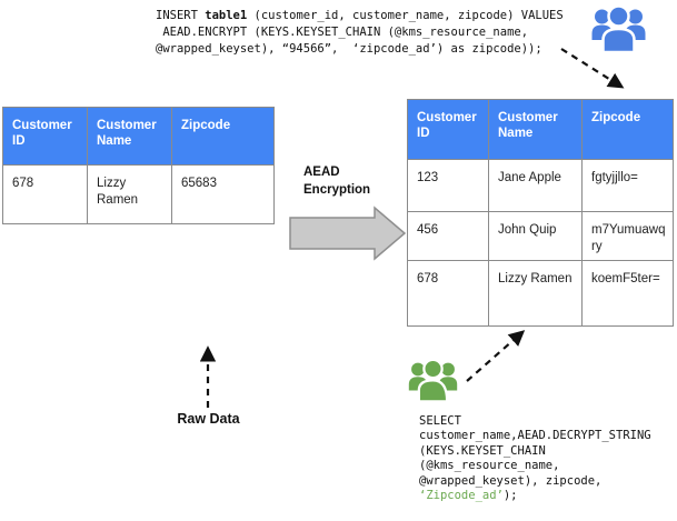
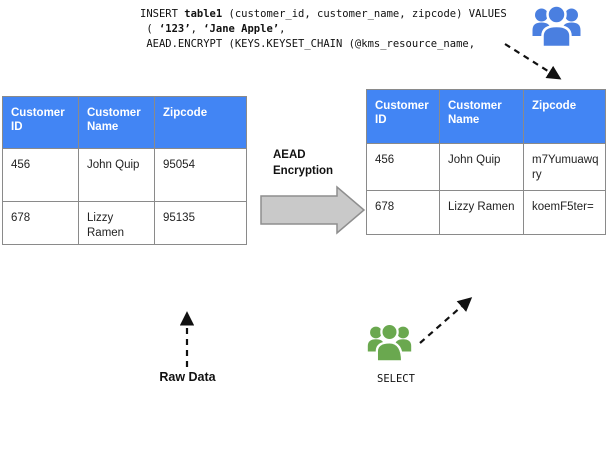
  INSERT table1 (customer_id, customer_name, zipcode) VALUES
+ ( ‘123’, ‘Jane Apple’,
  AEAD.ENCRYPT (KEYS.KEYSET_CHAIN (@kms_resource_name,
- @wrapped_keyset), “94566”, ‘zipcode_ad’) as zipcode));
  Customer ID	Customer Name	Zipcode
+ 456	John Quip	95054
- 678	Lizzy Ramen	65683
+ 678	Lizzy Ramen	95135
  Customer ID	Customer Name	Zipcode
- 123	Jane Apple	fgtyjjllo=
  456	John Quip	m7Yumuawqry
  678	Lizzy Ramen	koemF5ter=
  AEAD
  Encryption
  Raw Data
  SELECT
- customer_name,AEAD.DECRYPT_STRING
- (KEYS.KEYSET_CHAIN
- (@kms_resource_name,
- @wrapped_keyset), zipcode,
- ‘Zipcode_ad’);
